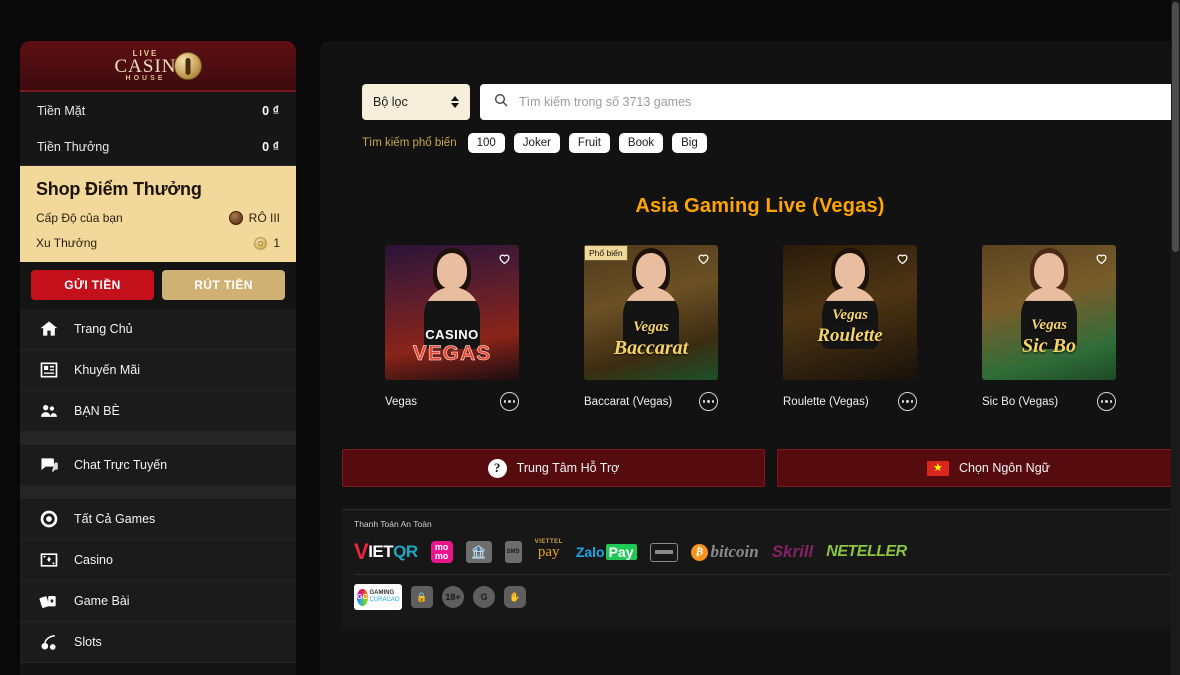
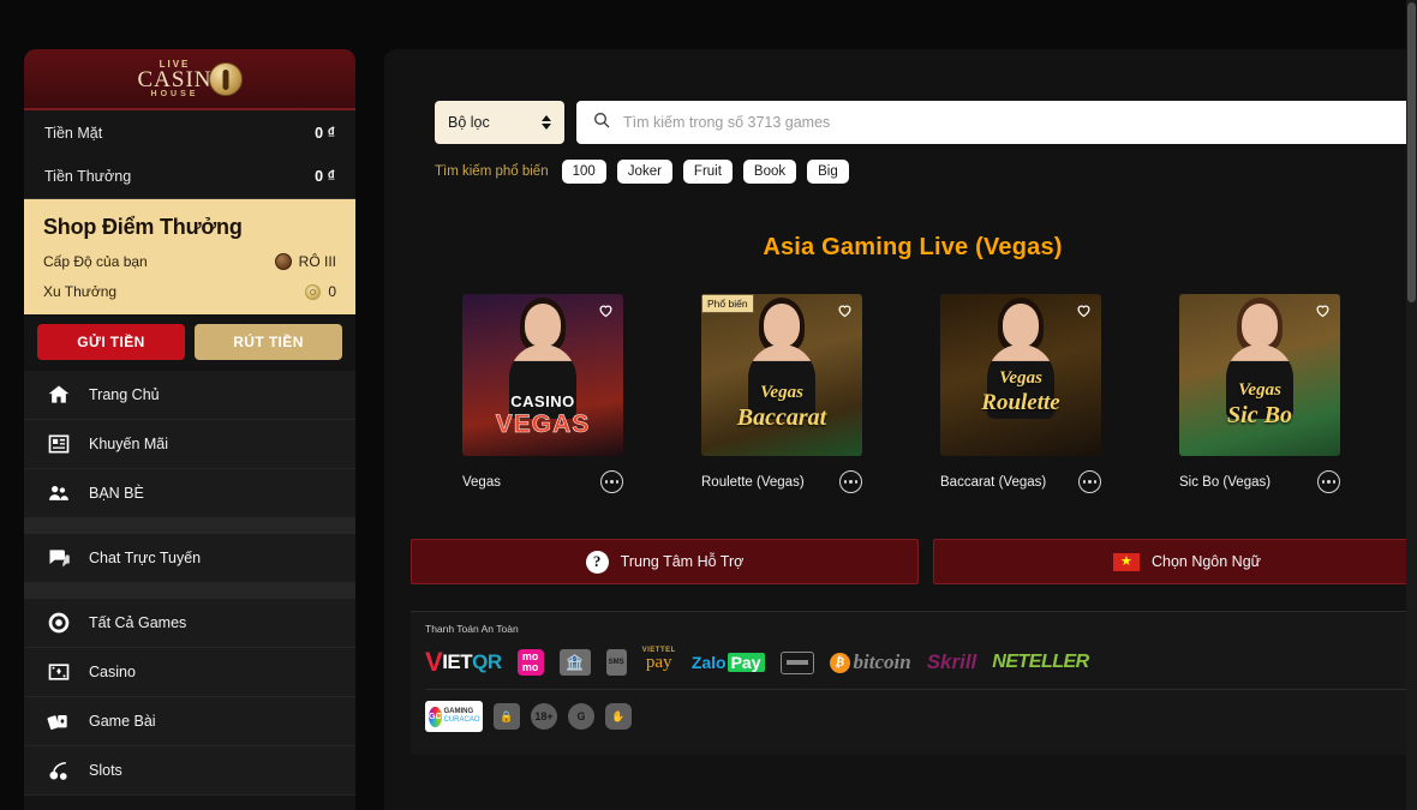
  LIVE
  CASIN
  Tiền Mặt
  0 ₫
  Tiền Thưởng
  0 ₫
  Shop Điểm Thưởng
  Cấp Độ của bạn
  RÔ III
  Xu Thưởng
- 1
+ 0
  GỬI TIỀN
  RÚT TIỀN
  Trang Chủ
  Khuyến Mãi
  BẠN BÈ
  Chat Trực Tuyến
  Tất Cả Games
  Casino
  Game Bài
  Slots
  Bộ lọc
  Tìm kiếm trong số 3713 games
  Tìm kiếm phổ biến
  100
  Joker
  Fruit
  Book
  Big
  Asia Gaming Live (Vegas)
  CASINO
  VEGAS
  Vegas
  Phổ biến
  Vegas
  Baccarat
- Baccarat (Vegas)
+ Roulette (Vegas)
  Vegas
  Roulette
- Roulette (Vegas)
+ Baccarat (Vegas)
  Vegas
  Sic Bo
  Sic Bo (Vegas)
  ?
  Trung Tâm Hỗ Trợ
  ★
  Chọn Ngôn Ngữ
  Thanh Toán An Toàn
  V
  IET
  QR
  mo
  mo
  🏦
  pay
  Zalo
  Pay
  ₿
  bitcoin
  Skrill
  NETELLER
  🔒
  18+
  G
  ✋
